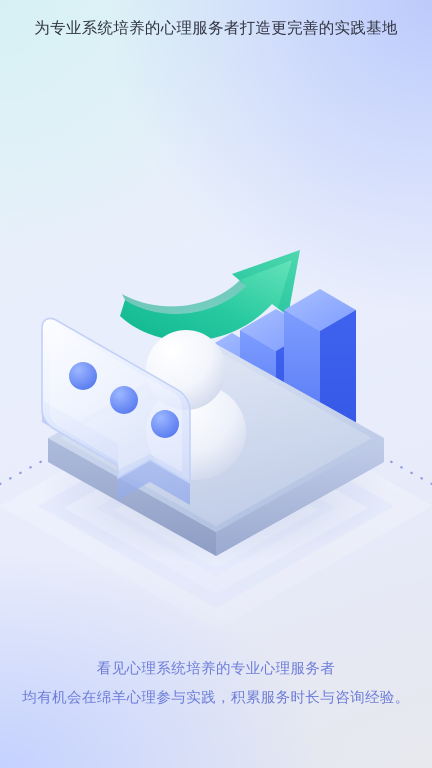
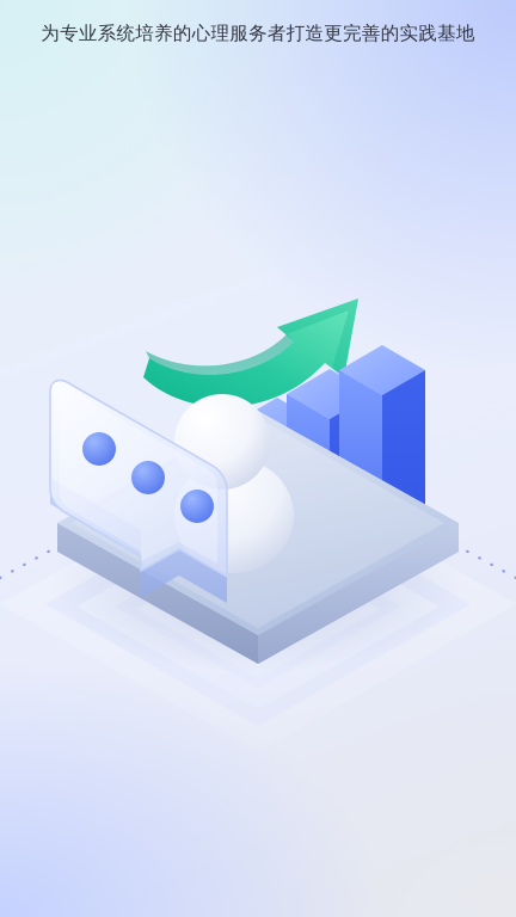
  为专业系统培养的心理服务者打造更完善的实践基地
- 看见心理系统培养的专业心理服务者
- 均有机会在绵羊心理参与实践，积累服务时长与咨询经验。
